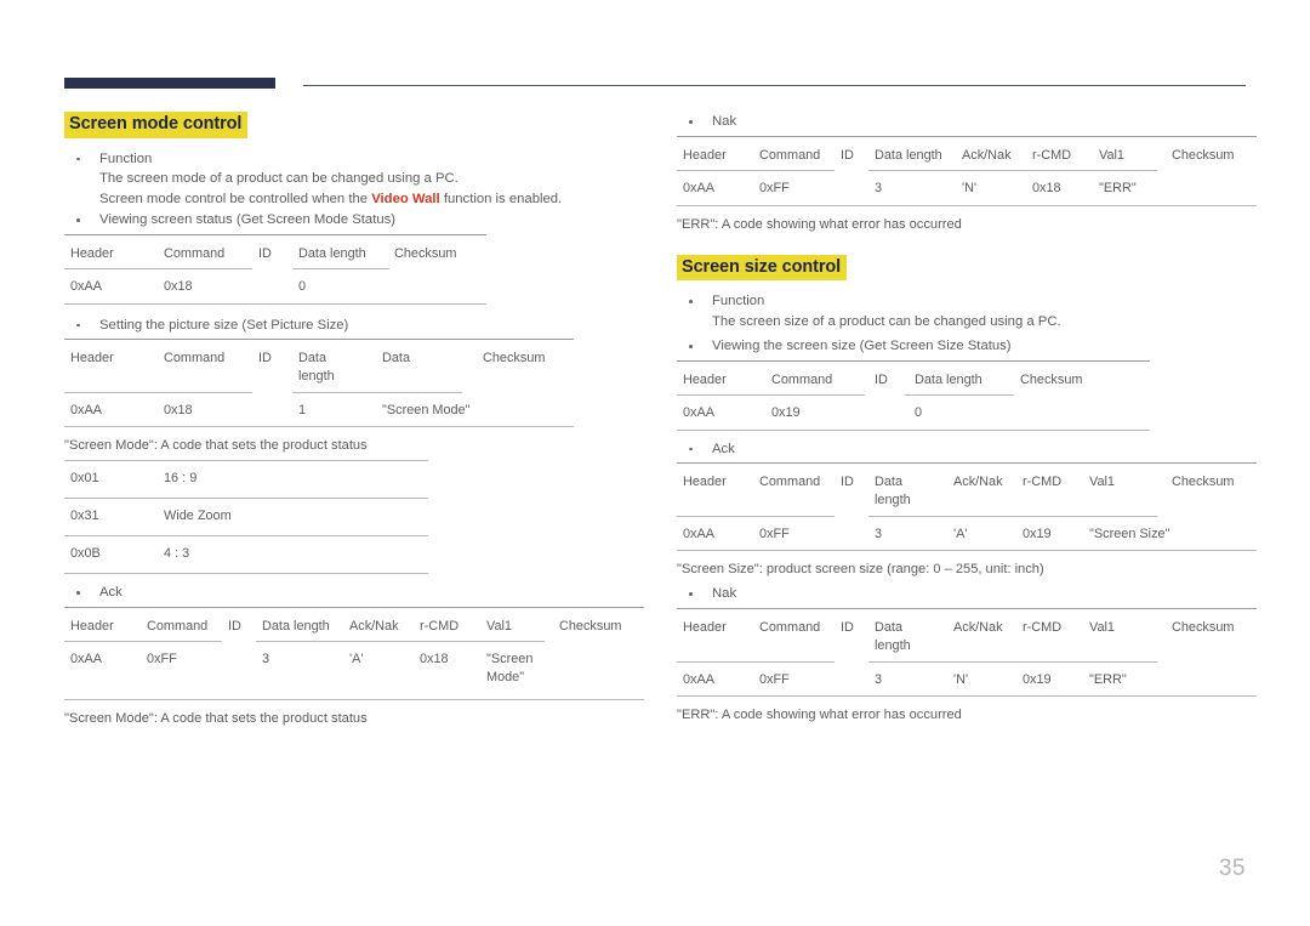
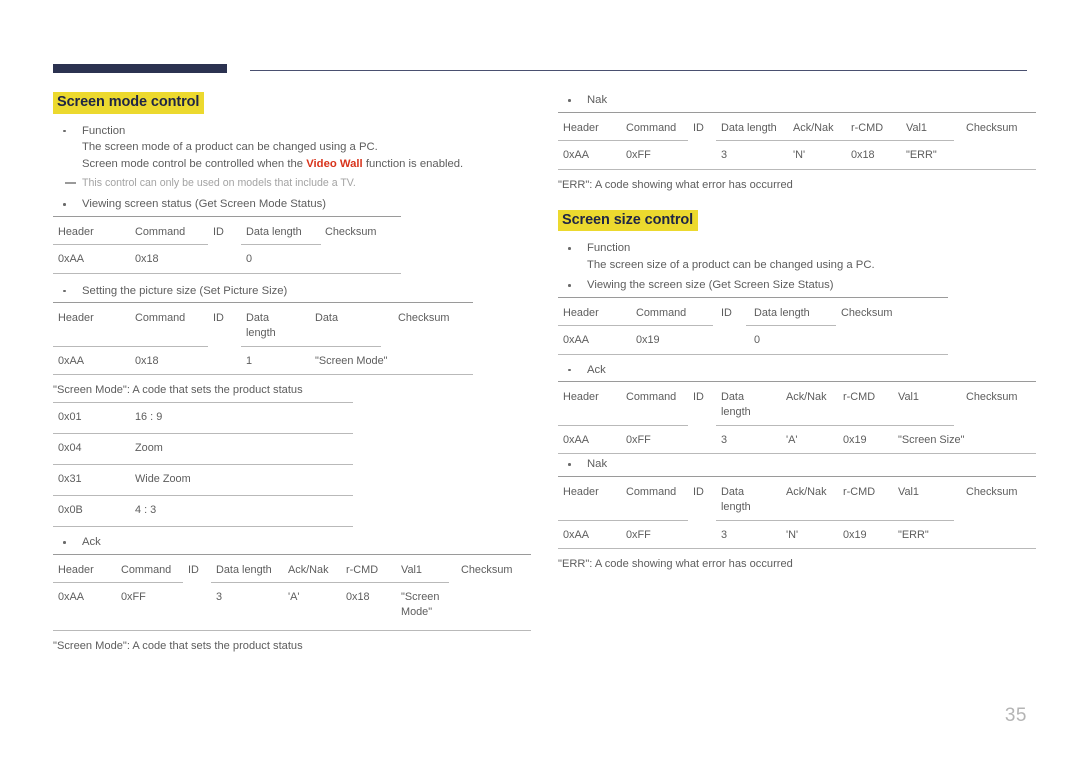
  Screen mode control
  Function
  The screen mode of a product can be changed using a PC.
  Screen mode control be controlled when the Video Wall function is enabled.
+ This control can only be used on models that include a TV.
  Viewing screen status (Get Screen Mode Status)
  Header
  Command
  ID
  Data length
  Checksum
  0xAA
  0x18
  0
  Setting the picture size (Set Picture Size)
  Header
  Command
  ID
  Data
  length
  Data
  Checksum
  0xAA
  0x18
  1
  "Screen Mode"
  "Screen Mode": A code that sets the product status
  0x01
  16 : 9
+ 0x04
+ Zoom
  0x31
  Wide Zoom
  0x0B
  4 : 3
  Ack
  Header
  Command
  ID
  Data length
  Ack/Nak
  r-CMD
  Val1
  Checksum
  0xAA
  0xFF
  3
  'A'
  0x18
  "Screen
  Mode"
  "Screen Mode": A code that sets the product status
  Nak
  Header
  Command
  ID
  Data length
  Ack/Nak
  r-CMD
  Val1
  Checksum
  0xAA
  0xFF
  3
  'N'
  0x18
  "ERR"
  "ERR": A code showing what error has occurred
  Screen size control
  Function
  The screen size of a product can be changed using a PC.
  Viewing the screen size (Get Screen Size Status)
  Header
  Command
  ID
  Data length
  Checksum
  0xAA
  0x19
  0
  Ack
  Header
  Command
  ID
  Data
  length
  Ack/Nak
  r-CMD
  Val1
  Checksum
  0xAA
  0xFF
  3
  'A'
  0x19
  "Screen Size"
- "Screen Size": product screen size (range: 0 – 255, unit: inch)
  Nak
  Header
  Command
  ID
  Data
  length
  Ack/Nak
  r-CMD
  Val1
  Checksum
  0xAA
  0xFF
  3
  'N'
  0x19
  "ERR"
  "ERR": A code showing what error has occurred
  35
